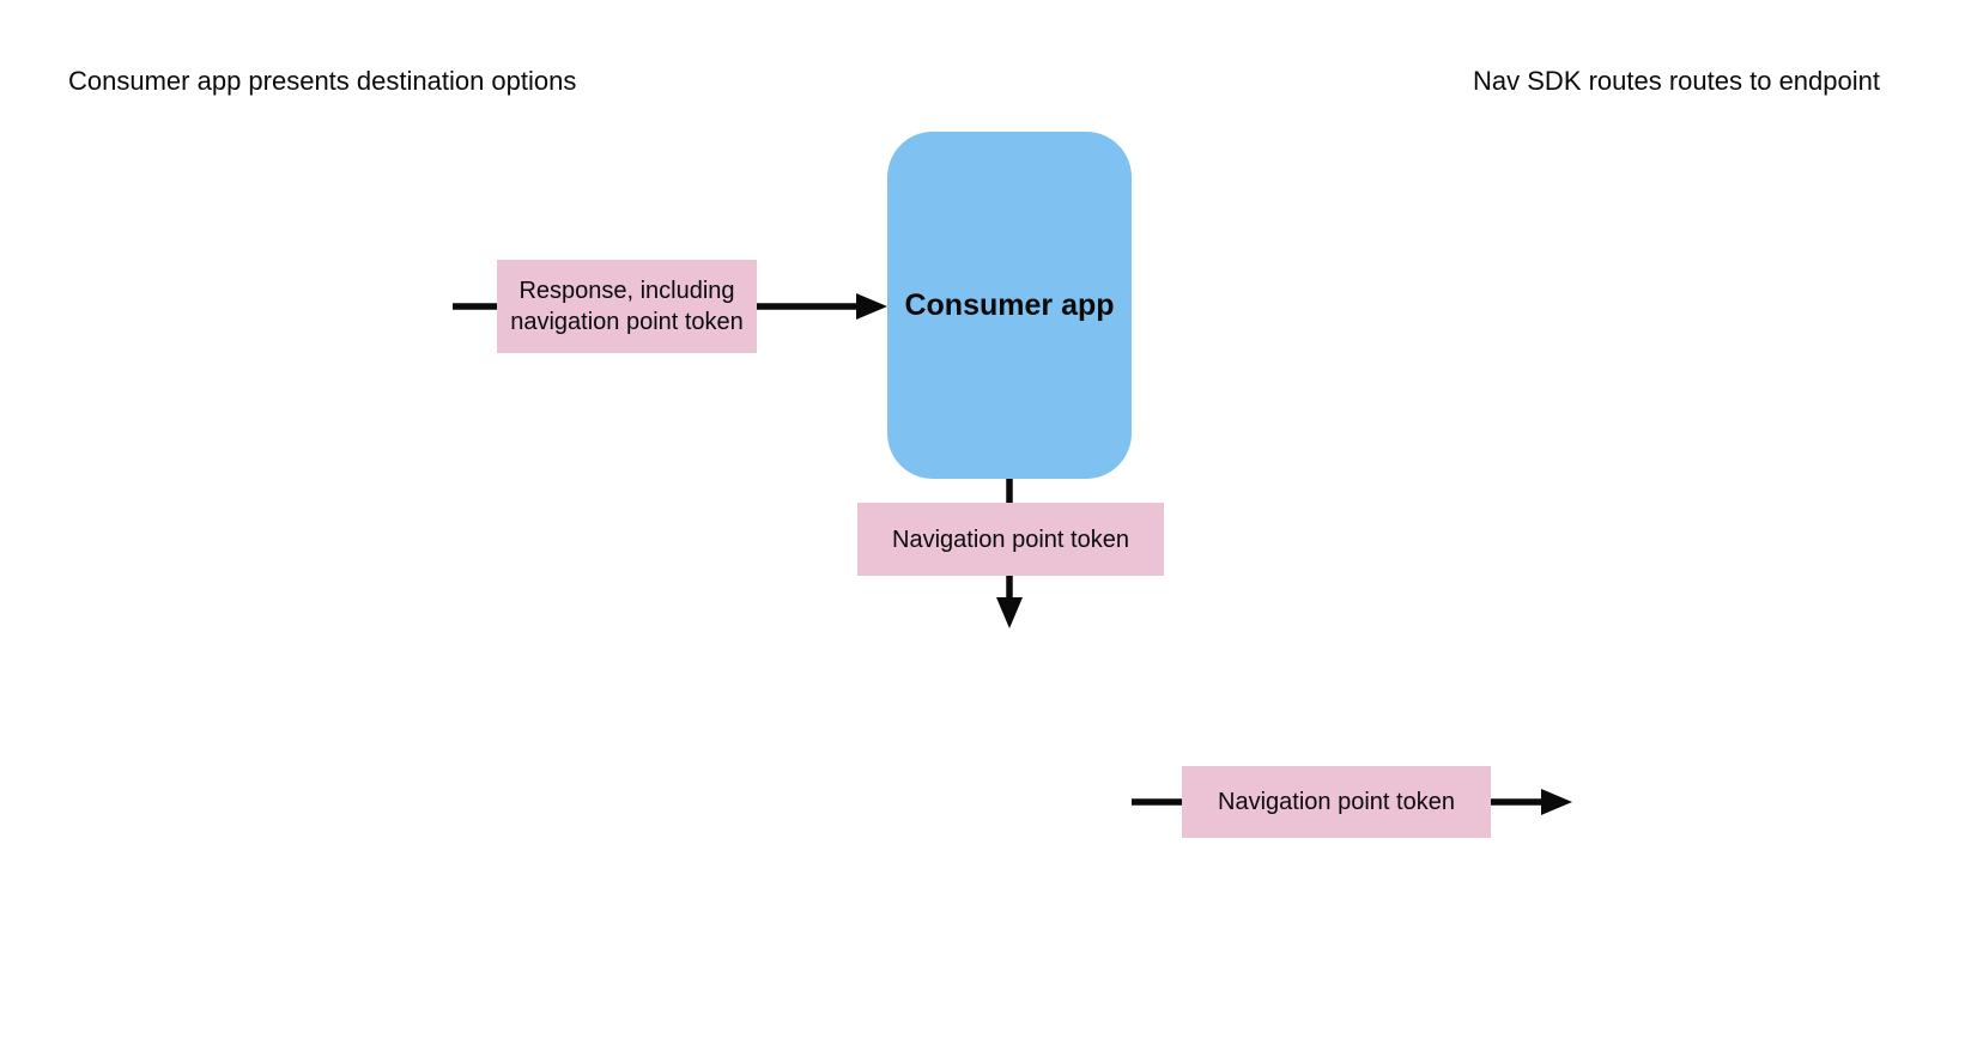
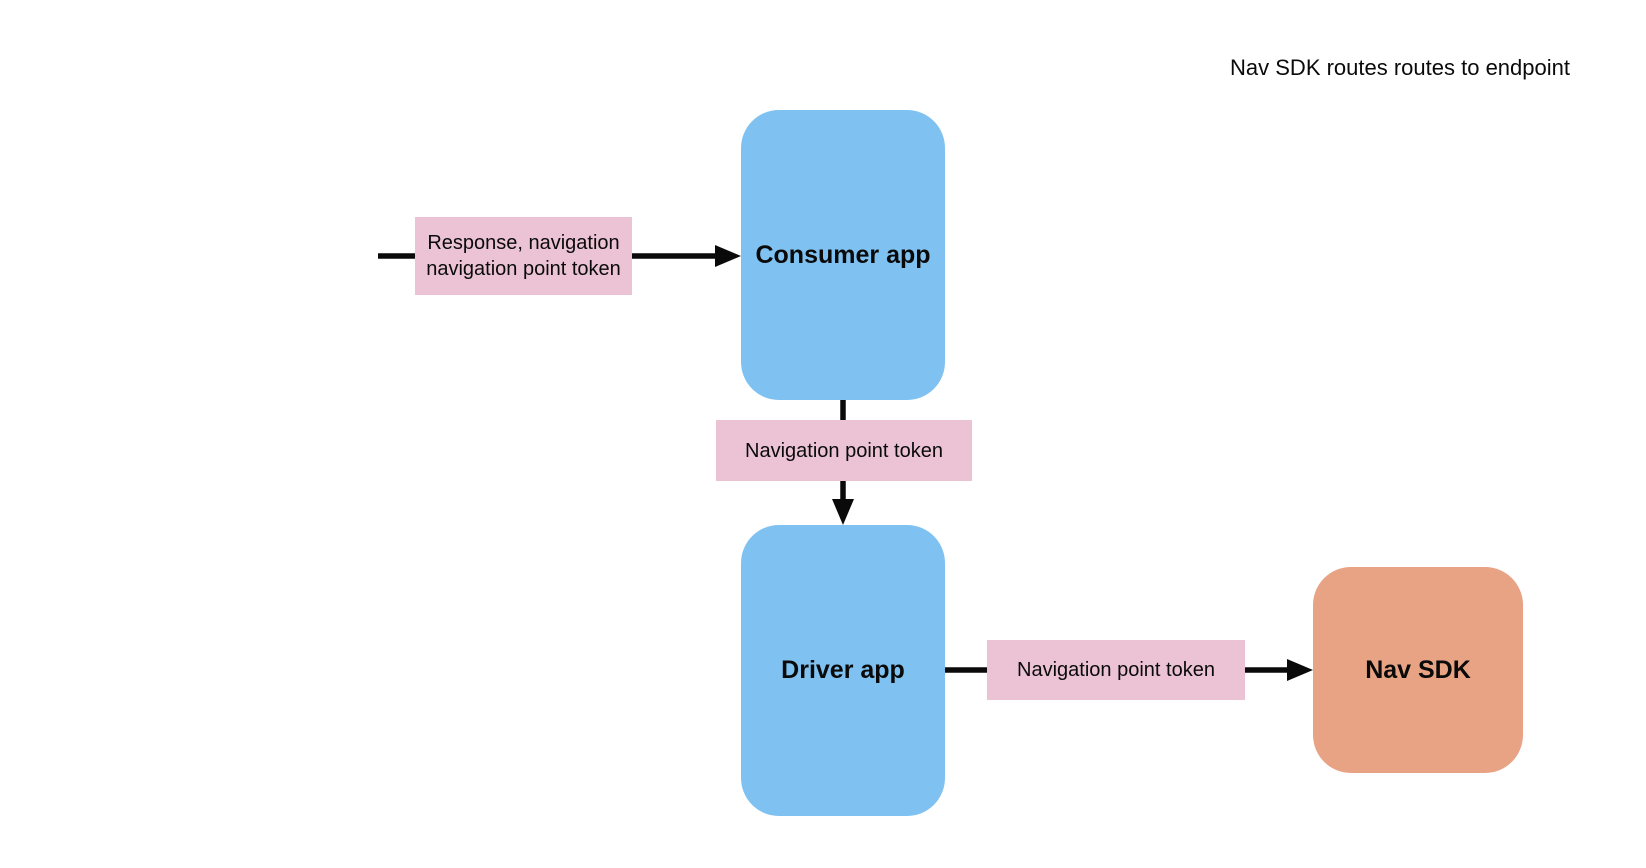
- Consumer app presents destination options
  Nav SDK routes routes to endpoint
  Consumer app
+ Driver app
+ Nav SDK
- Response, including navigation point token
+ Response, navigation navigation point token
  Navigation point token
  Navigation point token
